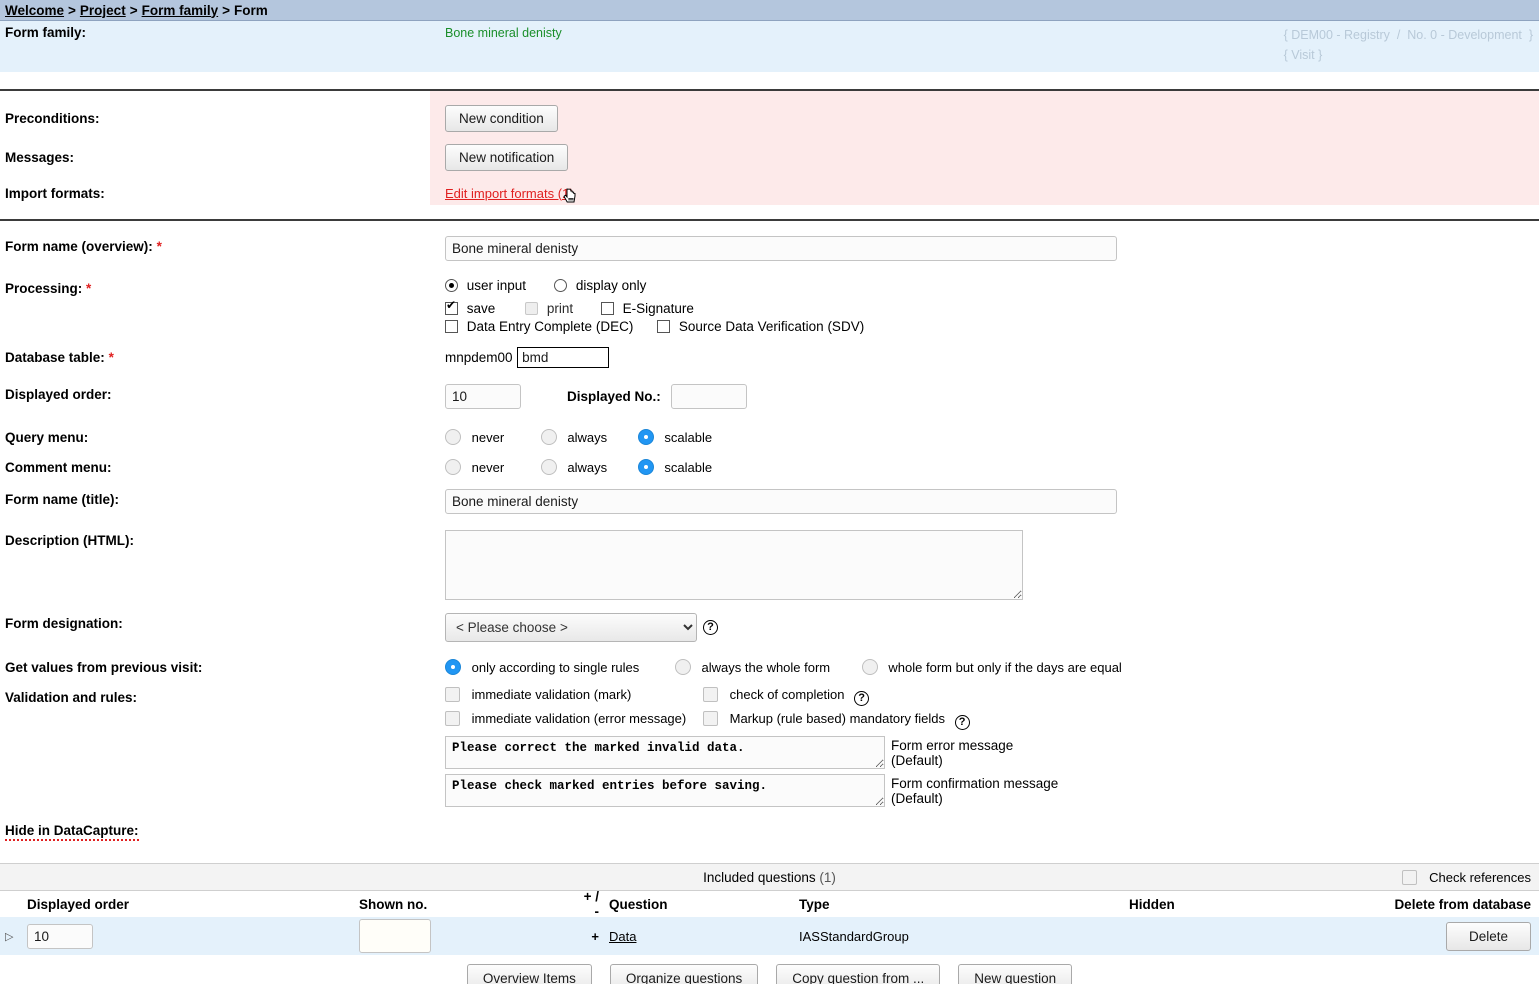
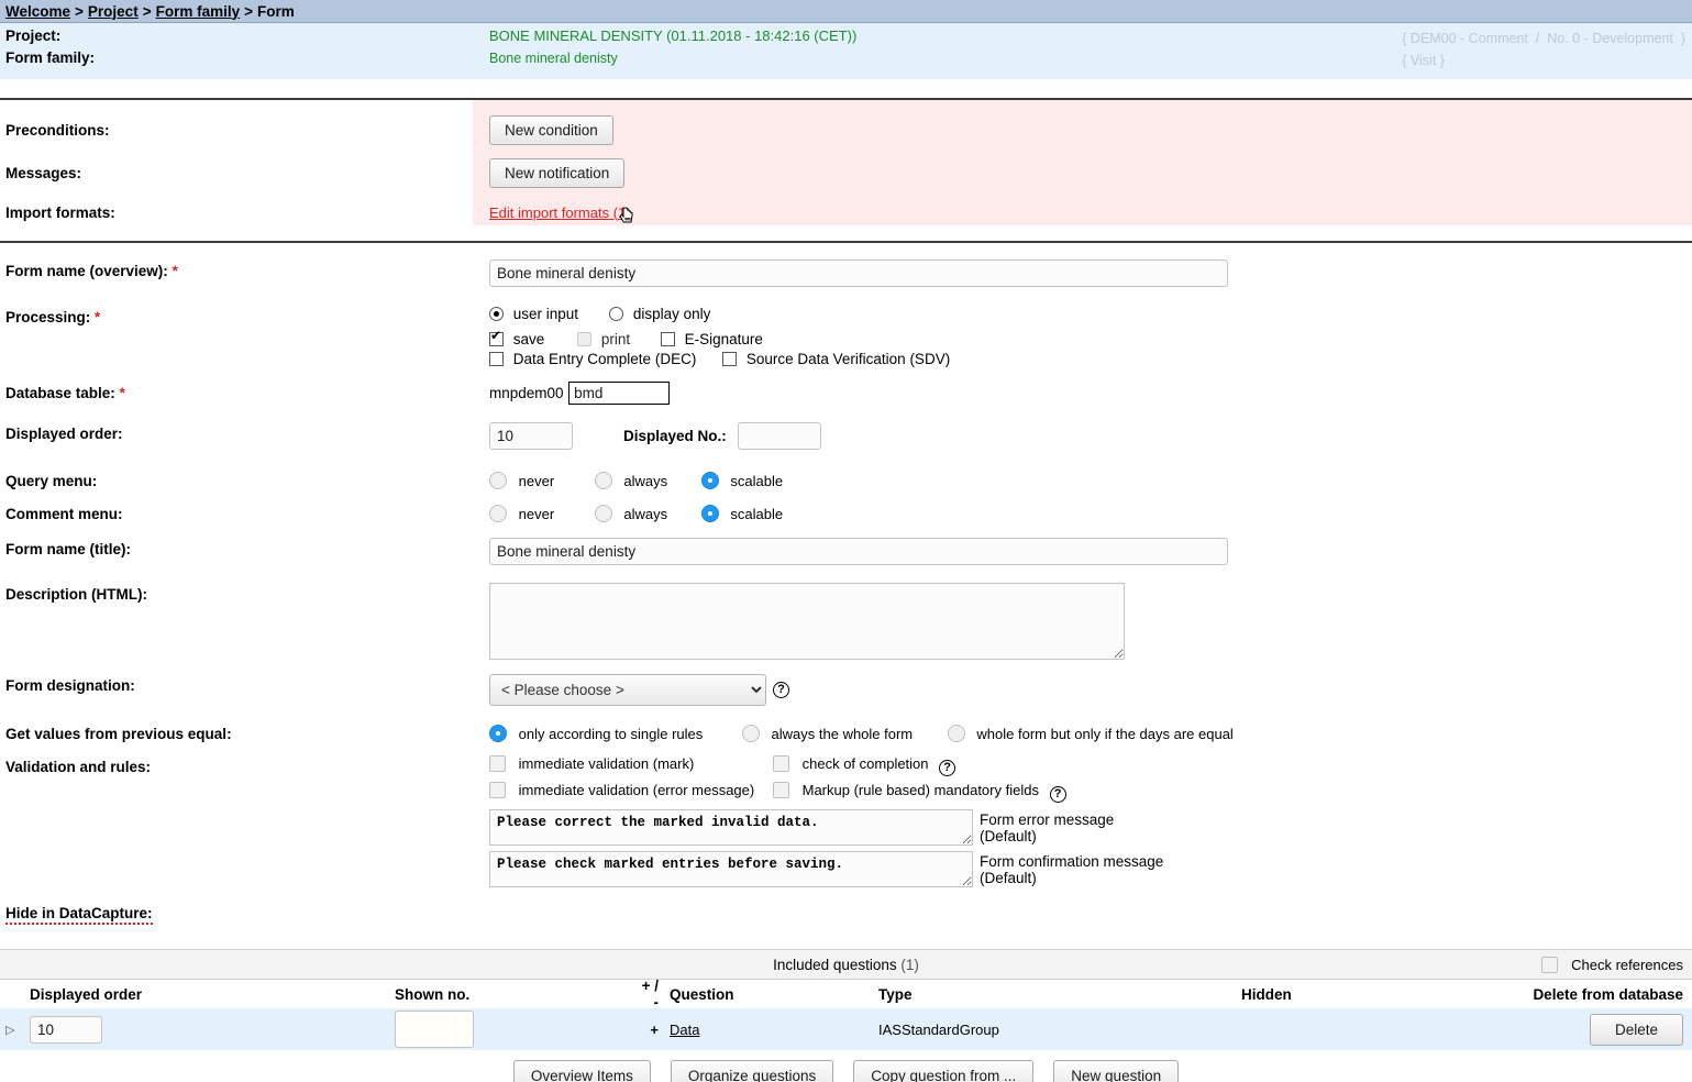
  Welcome
  >
  Project
  >
  Form family
  >
  Form
+ Project:
+ BONE MINERAL DENSITY (01.11.2018 - 18:42:16 (CET))
  Form family:
  Bone mineral denisty
- { DEM00 - Registry / No. 0 - Development }
+ { DEM00 - Comment / No. 0 - Development }
  { Visit }
  Preconditions:
  New condition
  Messages:
  New notification
  Import formats:
  Edit import formats (1
  Form name (overview): *
  Bone mineral denisty
  Processing: *
  user input
  display only
  save print E-Signature
  Data Entry Complete (DEC) Source Data Verification (SDV)
  Database table: *
  mnpdem00 bmd
  Displayed order:
  10
  Displayed No.:
  Query menu:
  never always scalable
  Comment menu:
  never always scalable
  Form name (title):
  Bone mineral denisty
  Description (HTML):
  Form designation:
  < Please choose >
  ?
- Get values from previous visit:
+ Get values from previous equal:
  only according to single rules always the whole form whole form but only if the days are equal
  Validation and rules:
  immediate validation (mark)
  check of completion ?
  immediate validation (error message)
  Markup (rule based) mandatory fields ?
  Please correct the marked invalid data.
  Form error message
  (Default)
  Please check marked entries before saving.
  Form confirmation message
  (Default)
  Hide in DataCapture:
  Included questions (1)
  Check references
  Displayed order
  Shown no.
  + / -
  Question
  Type
  Hidden
  Delete from database
  ▷
  10
  +
  Data
  IASStandardGroup
  Delete
  Overview Items
  Organize questions
  Copy question from ...
  New question
